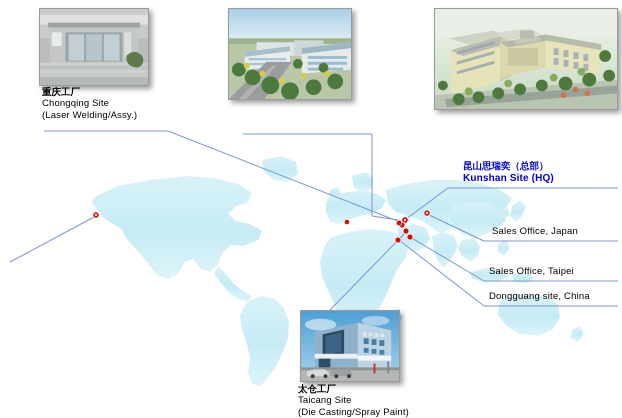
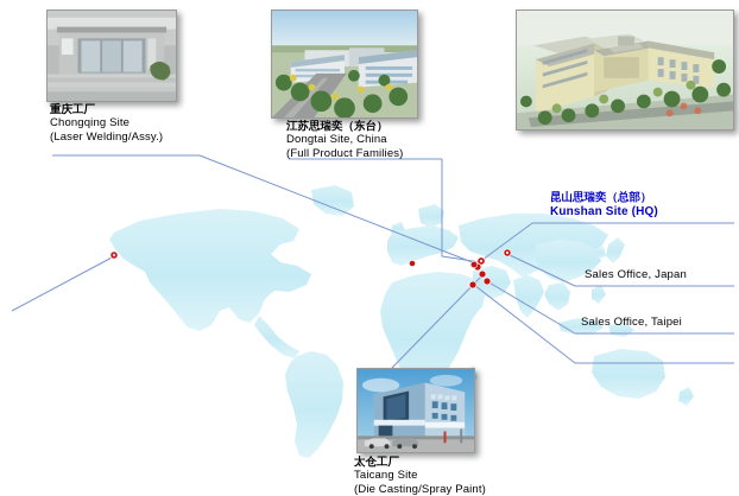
  重庆工厂
  Chongqing Site
  (Laser Welding/Assy.)
+ 江苏思瑞奕（东台）
+ Dongtai Site, China
+ (Full Product Families)
  昆山思瑞奕（总部）
  Kunshan Site (HQ)
  太仓工厂
  Taicang Site
  (Die Casting/Spray Paint)
  Sales Office, Japan
  Sales Office, Taipei
- Dongguang site, China
